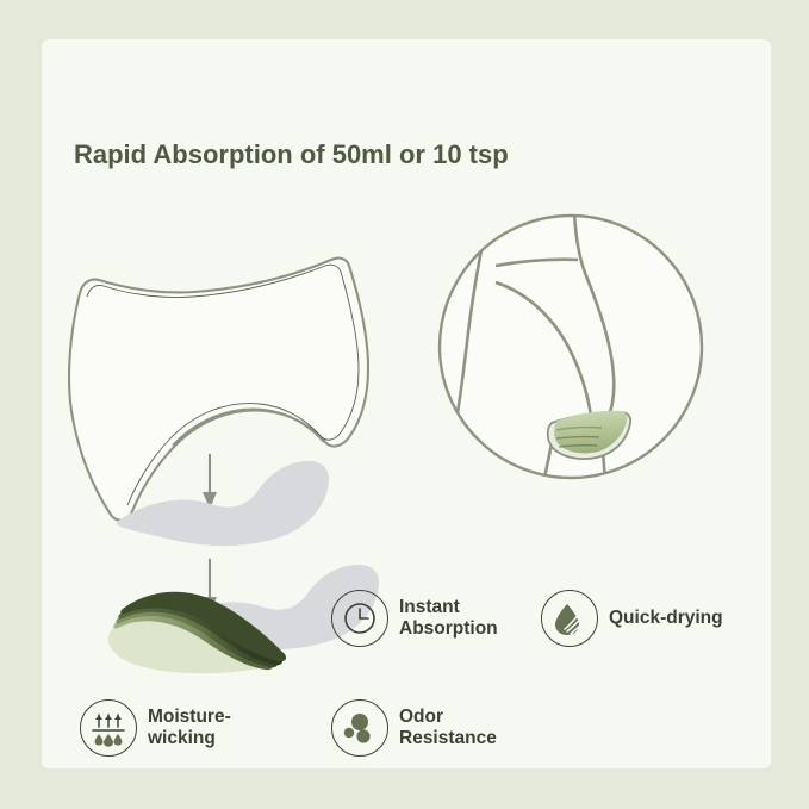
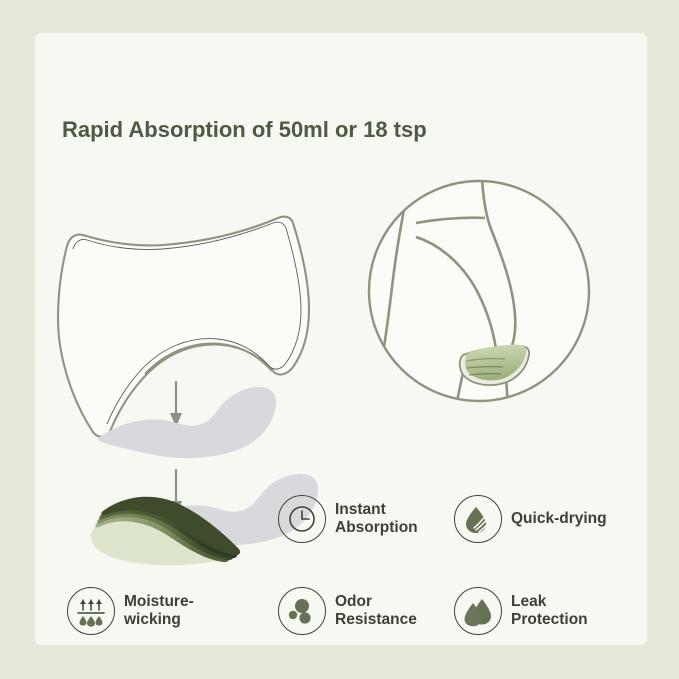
- Rapid Absorption of 50ml or 10 tsp
+ Rapid Absorption of 50ml or 18 tsp
  Instant
  Absorption
  Quick-drying
  Moisture-
  wicking
  Odor
  Resistance
+ Leak
+ Protection
